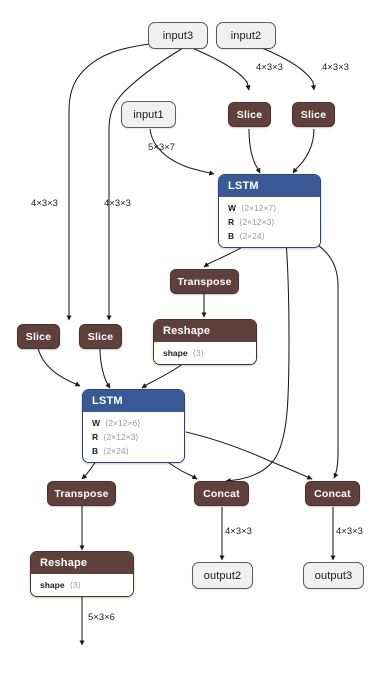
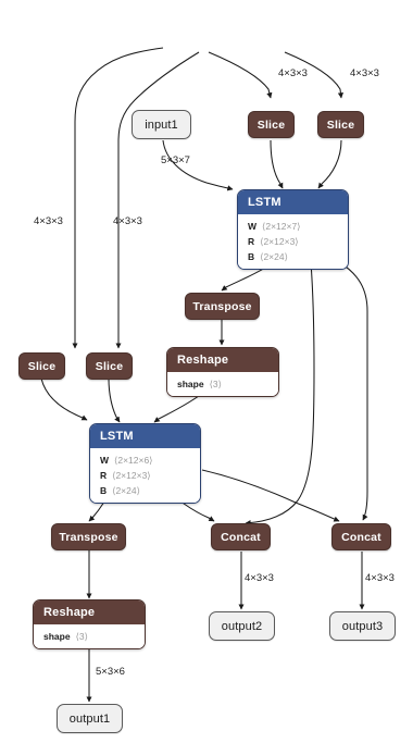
- input3
- input2
  input1
  Slice
  Slice
  Slice
  Slice
  LSTM
  W
  ⟨2×12×7⟩
  R
  ⟨2×12×3⟩
  B
  ⟨2×24⟩
  Transpose
  Reshape
  shape
  ⟨3⟩
  LSTM
  W
  ⟨2×12×6⟩
  R
  ⟨2×12×3⟩
  B
  ⟨2×24⟩
  Transpose
  Concat
  Concat
  Reshape
  shape
  ⟨3⟩
  output2
  output3
+ output1
  4×3×3
  4×3×3
  4×3×3
  4×3×3
  5×3×7
  5×3×6
  4×3×3
  4×3×3
